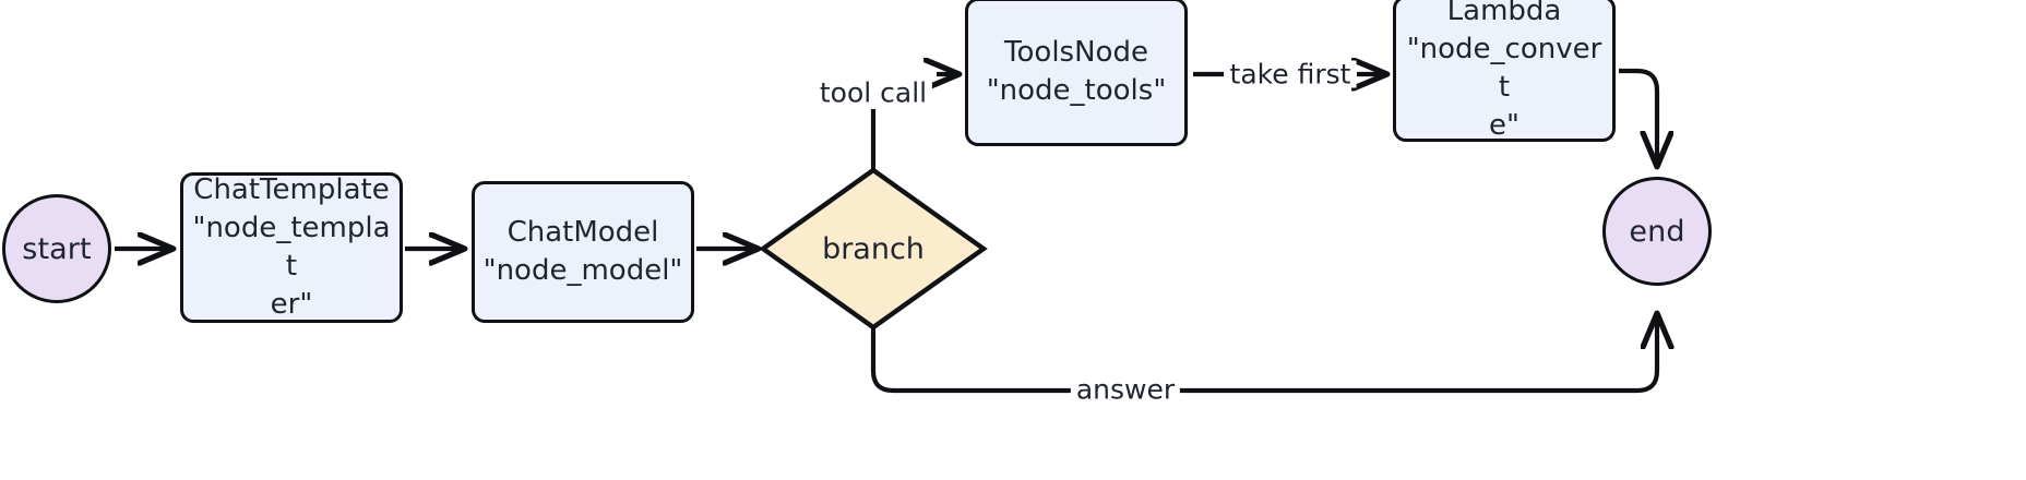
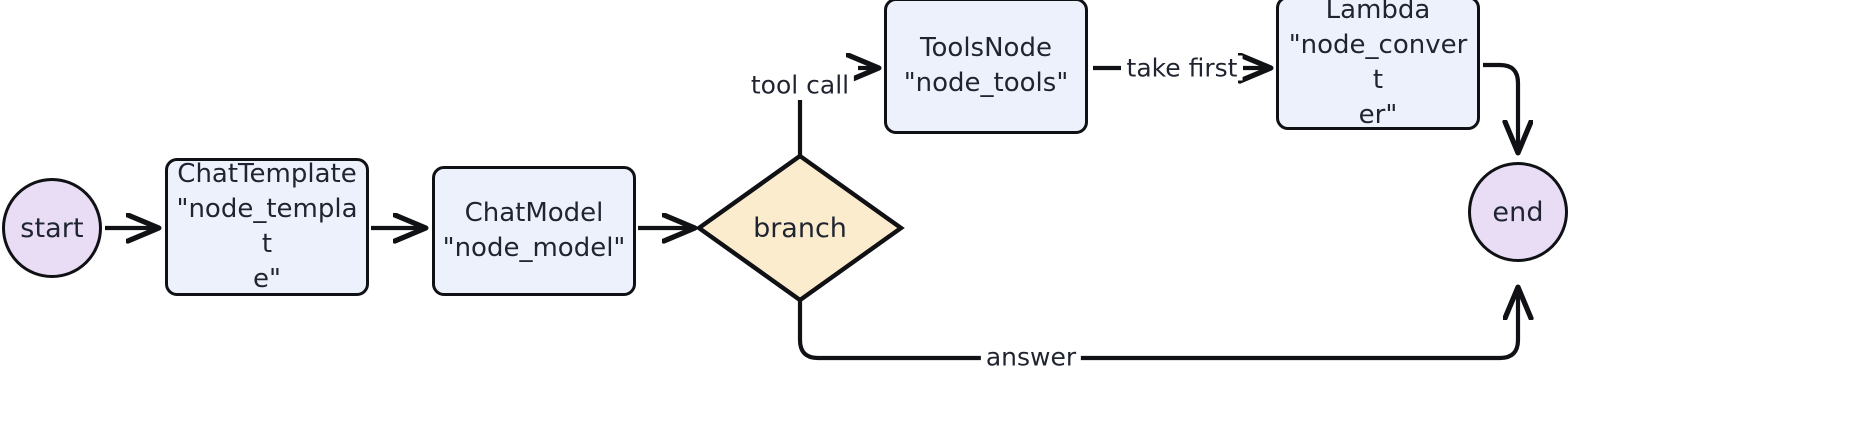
  start
  ChatTemplate
  "node_templat
- er"
+ e"
  ChatModel
  "node_model"
  branch
  ToolsNode
  "node_tools"
  Lambda
  "node_convert
- e"
+ er"
  end
  tool call
  take first
  answer
